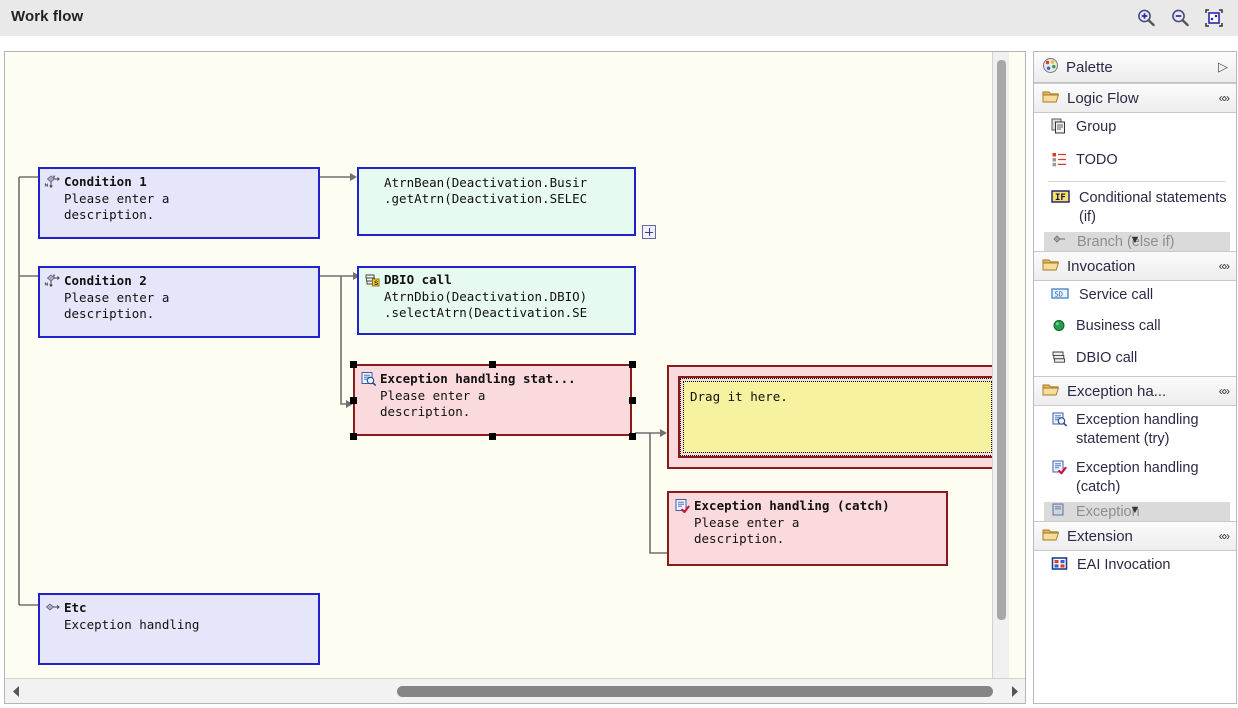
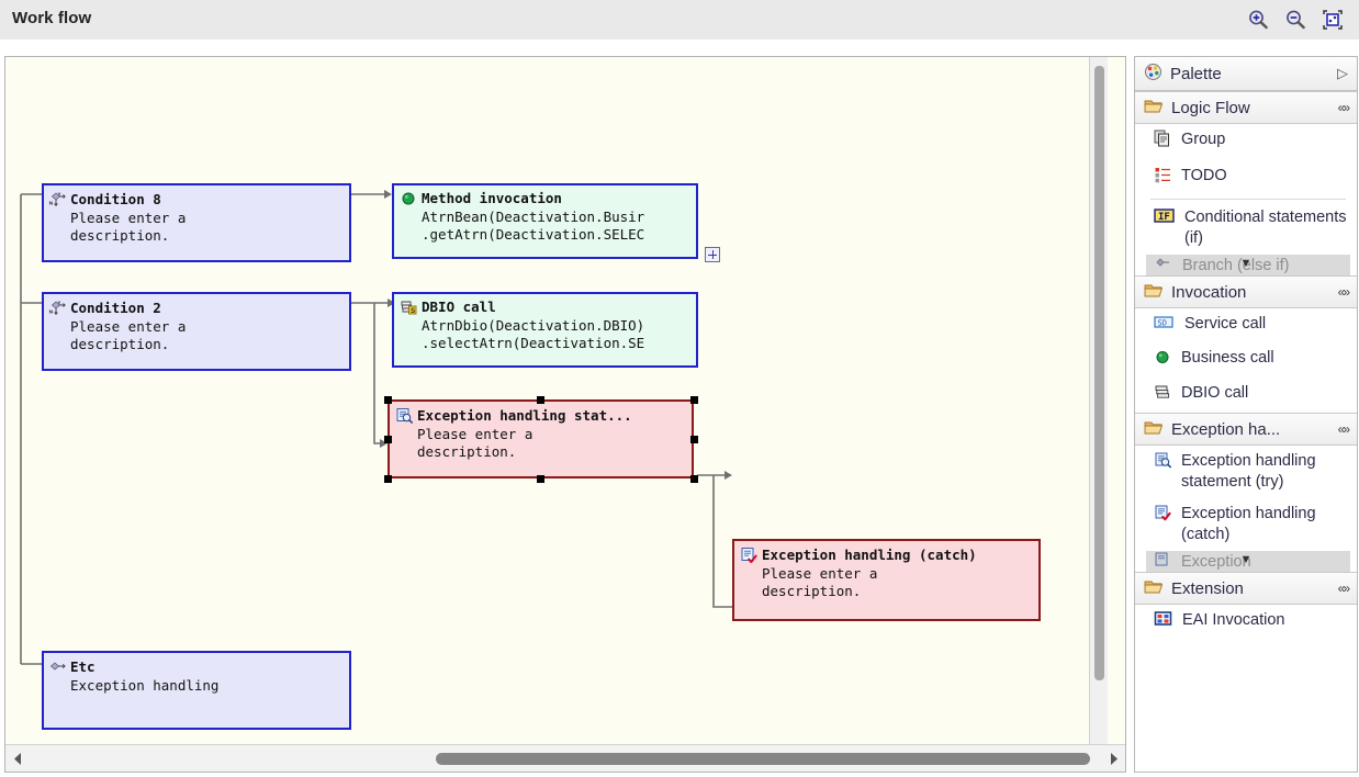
  Work flow
- Condition 1
+ Condition 8
  Please enter a
  description.
  Condition 2
  Please enter a
  description.
+ Method invocation
  AtrnBean(Deactivation.Busir
  .getAtrn(Deactivation.SELEC
  DBIO call
  AtrnDbio(Deactivation.DBIO)
  .selectAtrn(Deactivation.SE
  Exception handling stat...
  Please enter a
  description.
- Drag it here.
  Exception handling (catch)
  Please enter a
  description.
  Etc
  Exception handling
  Palette
  ▷
  Logic Flow
  «»
  Group
  TODO
  IF
  Conditional statements (if)
  Branch (else if)
  ▼
  Invocation
  «»
  SD
  Service call
  Business call
  DBIO call
  Exception ha...
  «»
  Exception handling statement (try)
  Exception handling (catch)
  Exception
  ▼
  Extension
  «»
  EAI Invocation
